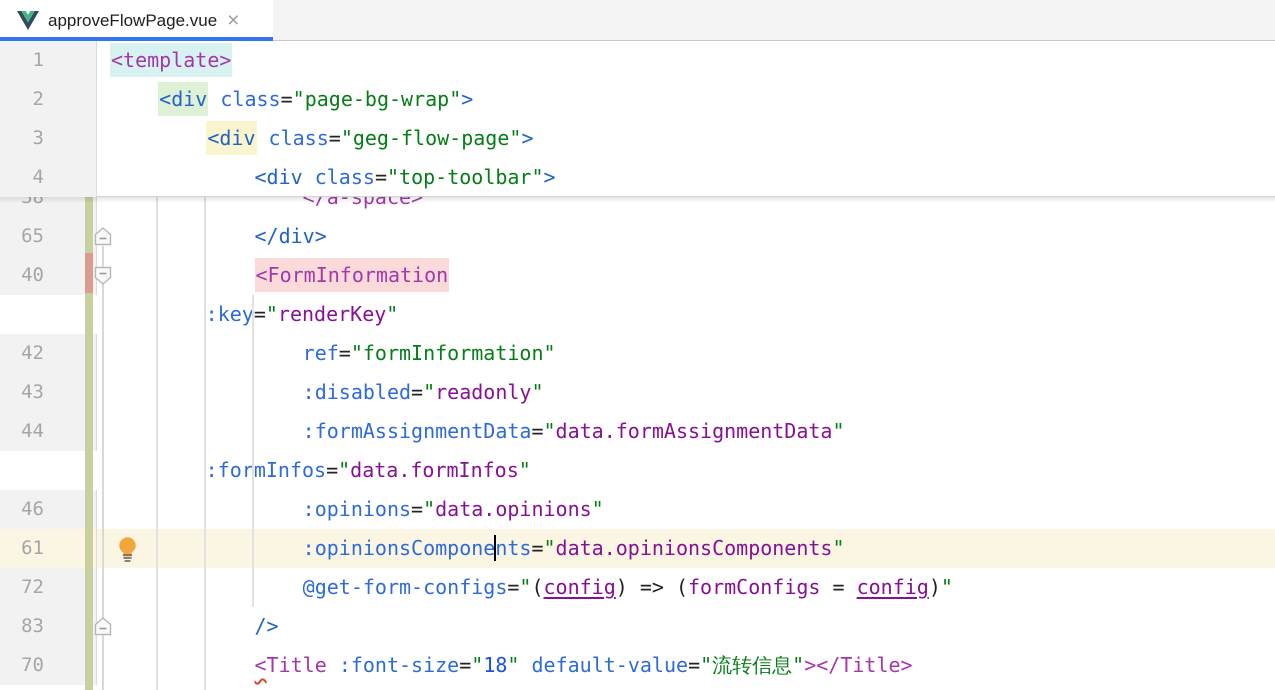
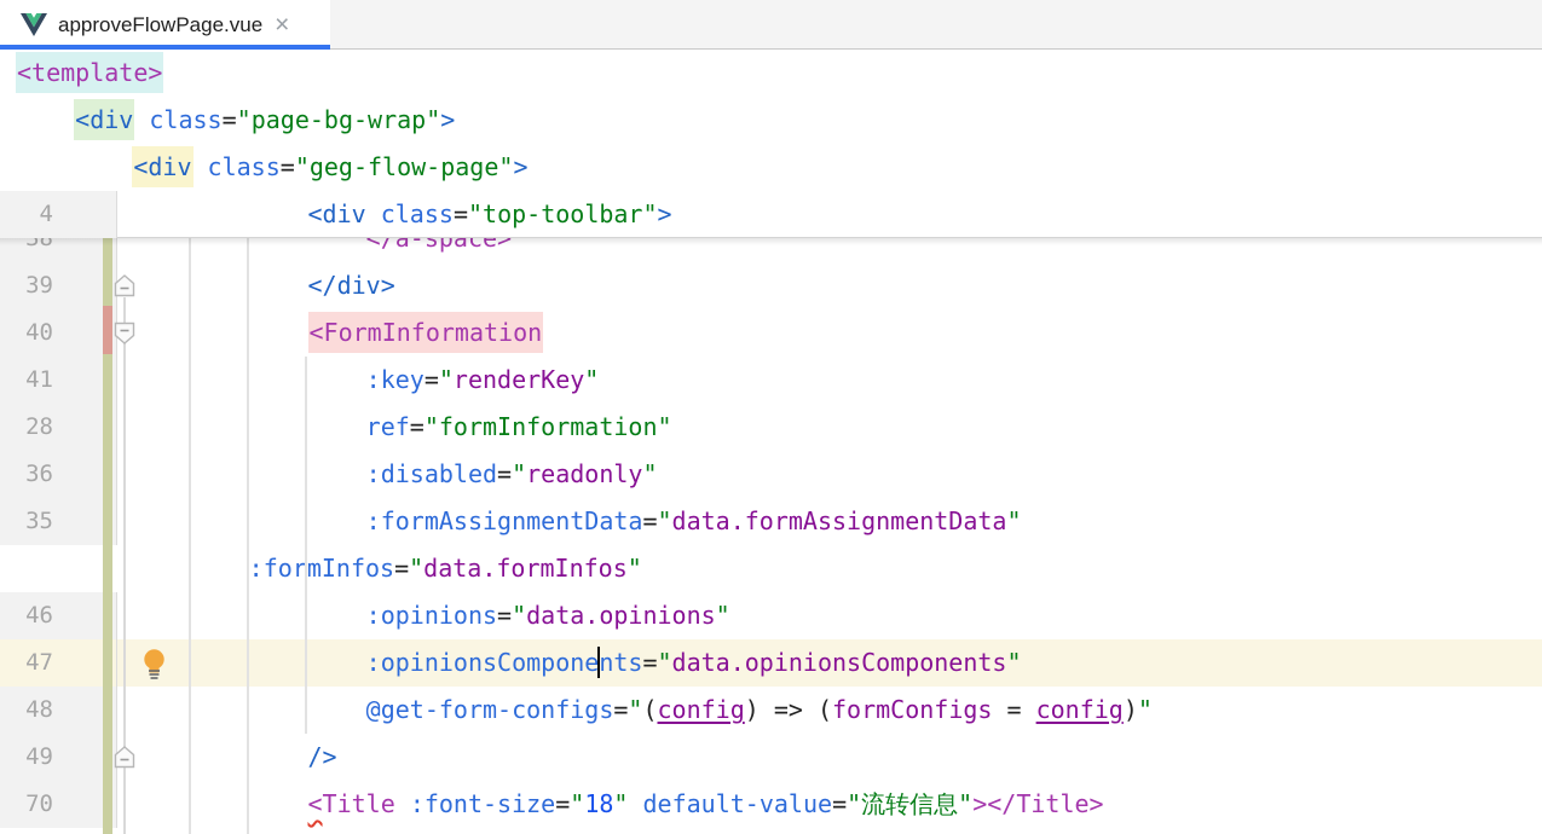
  approveFlowPage.vue
  ×
- 65
+ 39
  </div>
  40
  <FormInformation
+ 41
  :key="renderKey"
- 42
+ 28
  ref="formInformation"
- 43
+ 36
  :disabled="readonly"
- 44
+ 35
  :formAssignmentData="data.formAssignmentData"
  :formInfos="data.formInfos"
  46
  :opinions="data.opinions"
- 61
+ 47
  :opinionsComponents="data.opinionsComponents"
- 72
+ 48
  @get-form-configs="(config) => (formConfigs = config)"
- 83
+ 49
  />
  70
  <Title :font-size="18" default-value="流转信息"></Title>
- 1
  <template>
- 2
  <div class="page-bg-wrap">
- 3
  <div class="geg-flow-page">
  4
  <div class="top-toolbar">
